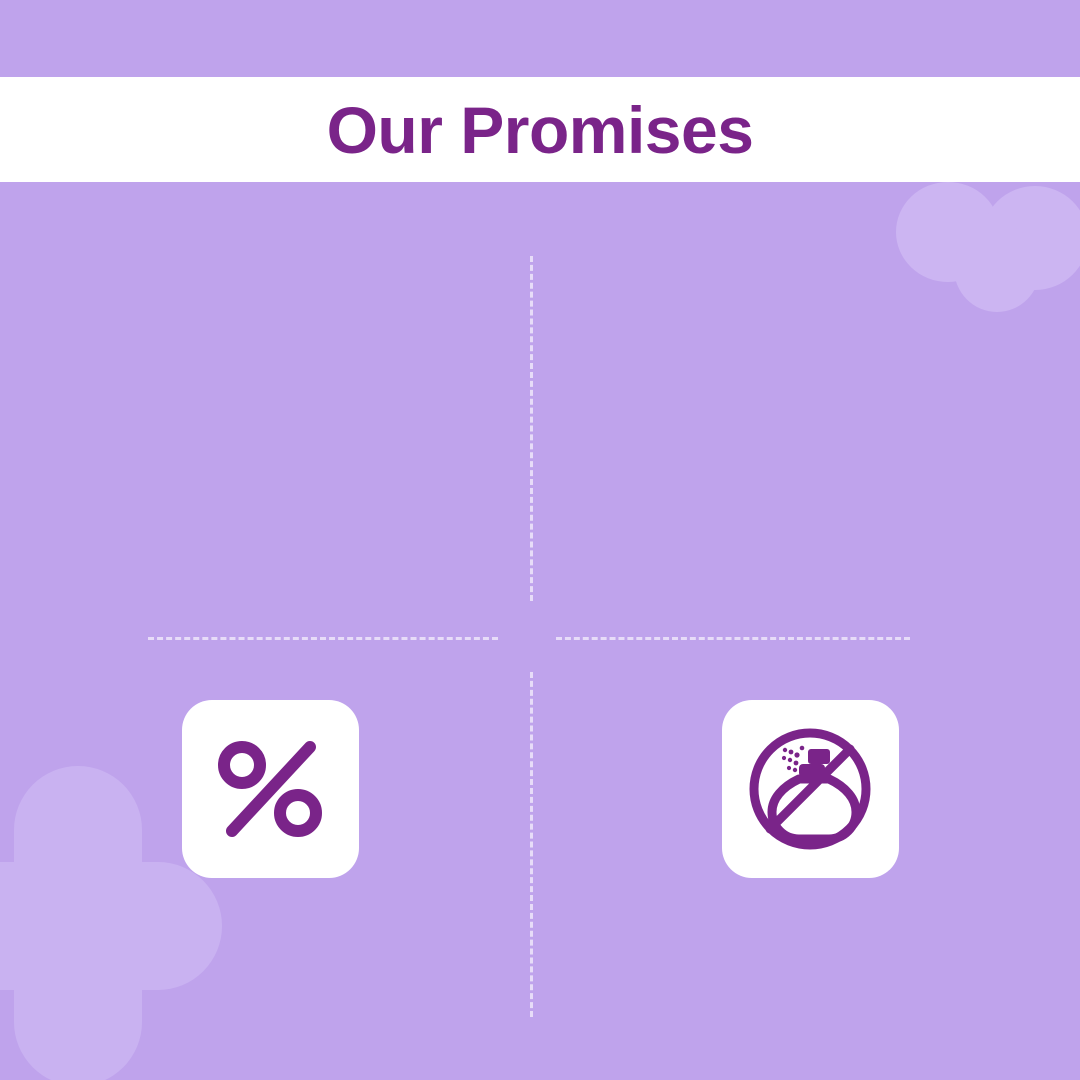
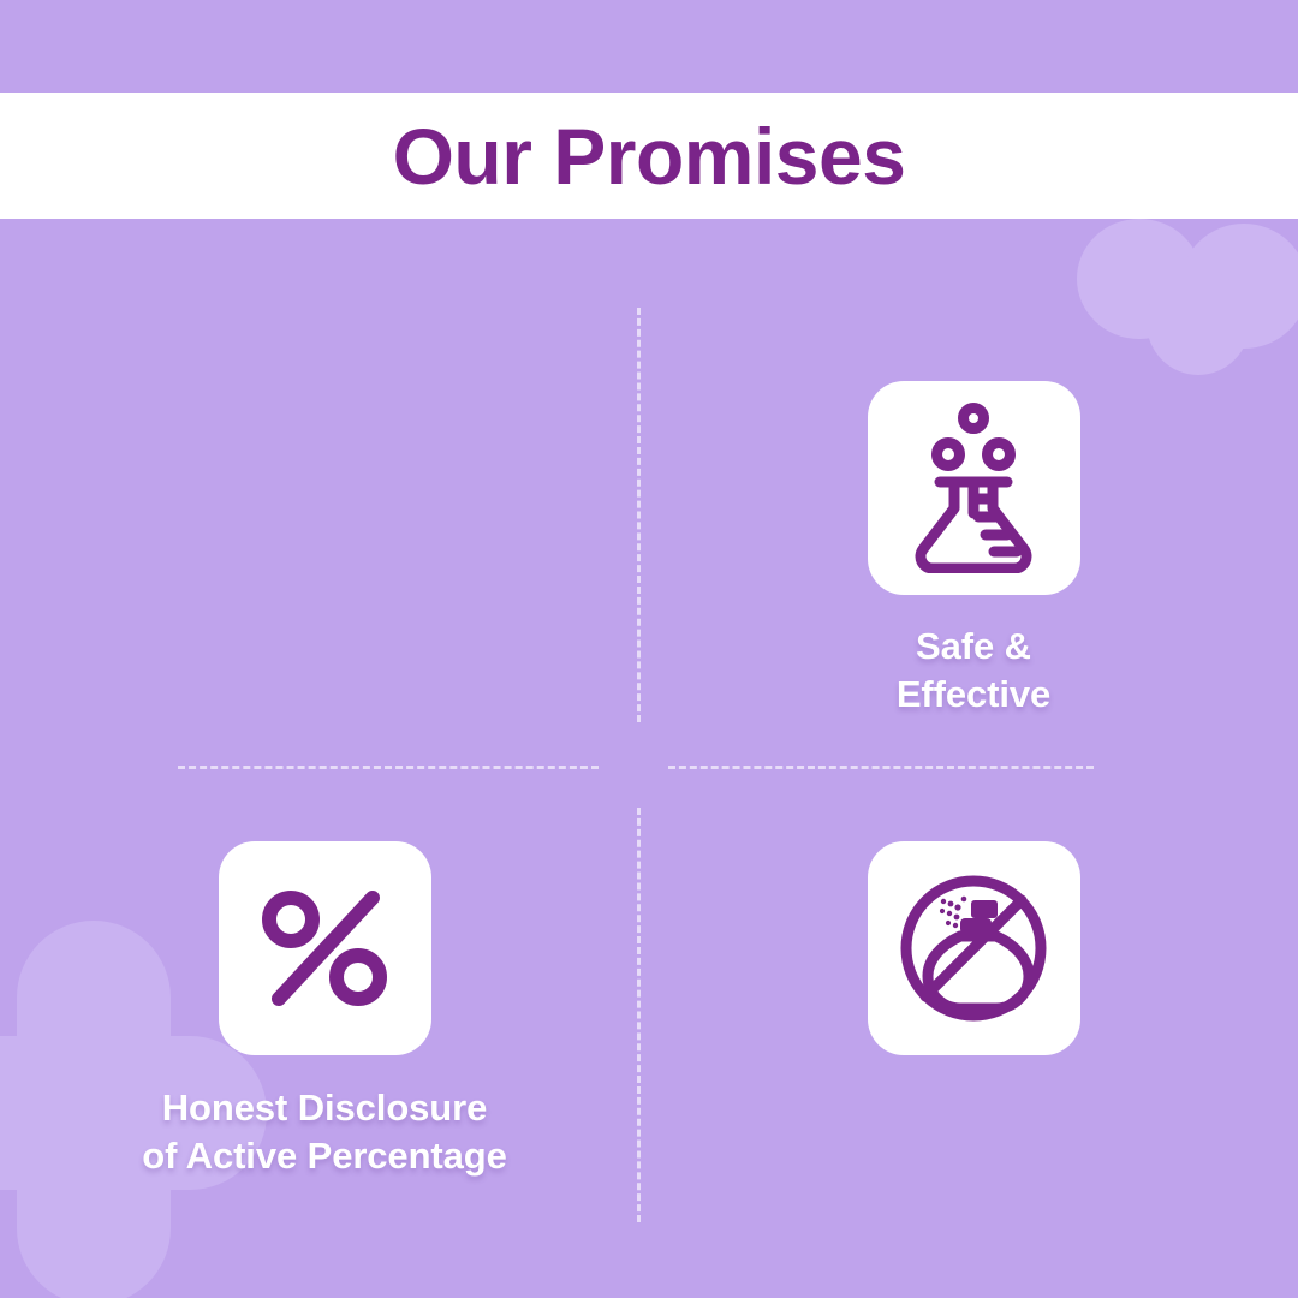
  Our Promises
+ Safe &
+ Effective
+ Honest Disclosure
+ of Active Percentage
